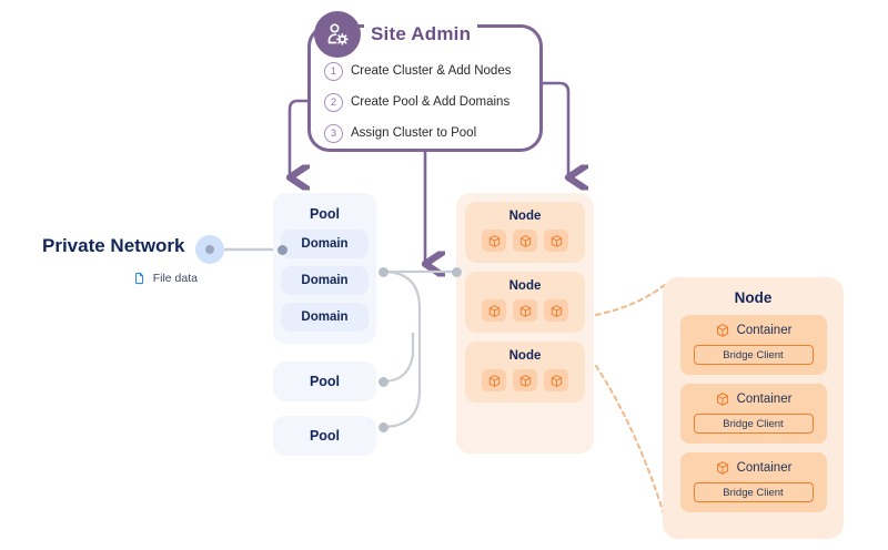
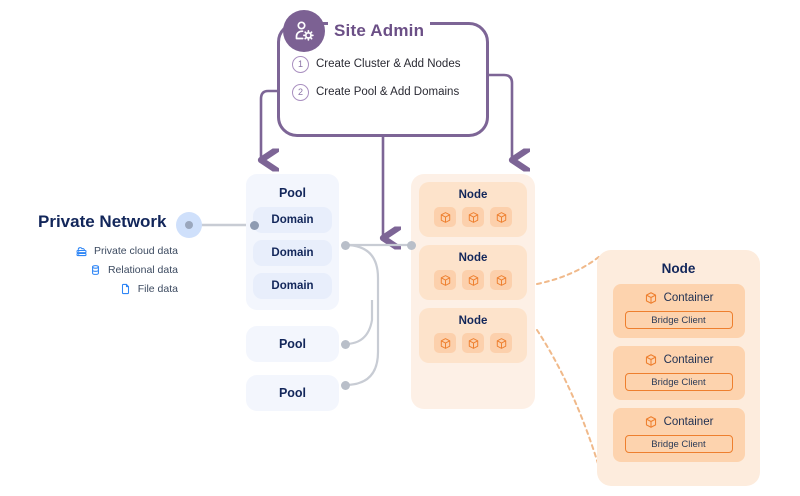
  Site Admin
  1
  Create Cluster & Add Nodes
  2
  Create Pool & Add Domains
- 3
- Assign Cluster to Pool
  Private Network
+ Private cloud data
+ Relational data
  File data
  Pool
  Domain
  Domain
  Domain
  Pool
  Pool
  Node
  Node
  Node
  Node
  Container
  Bridge Client
  Container
  Bridge Client
  Container
  Bridge Client
